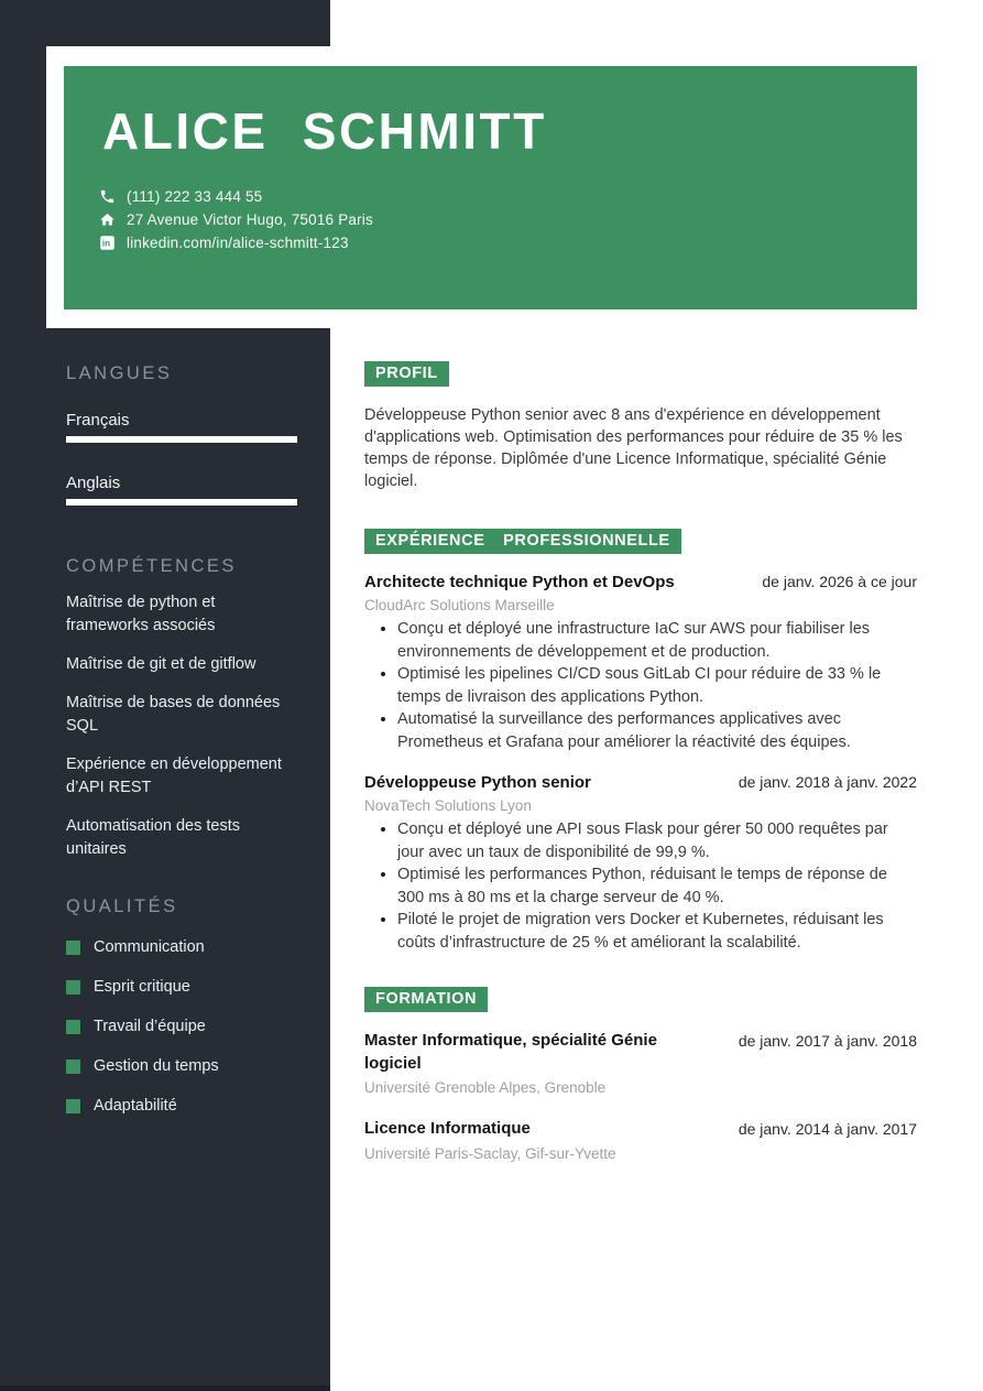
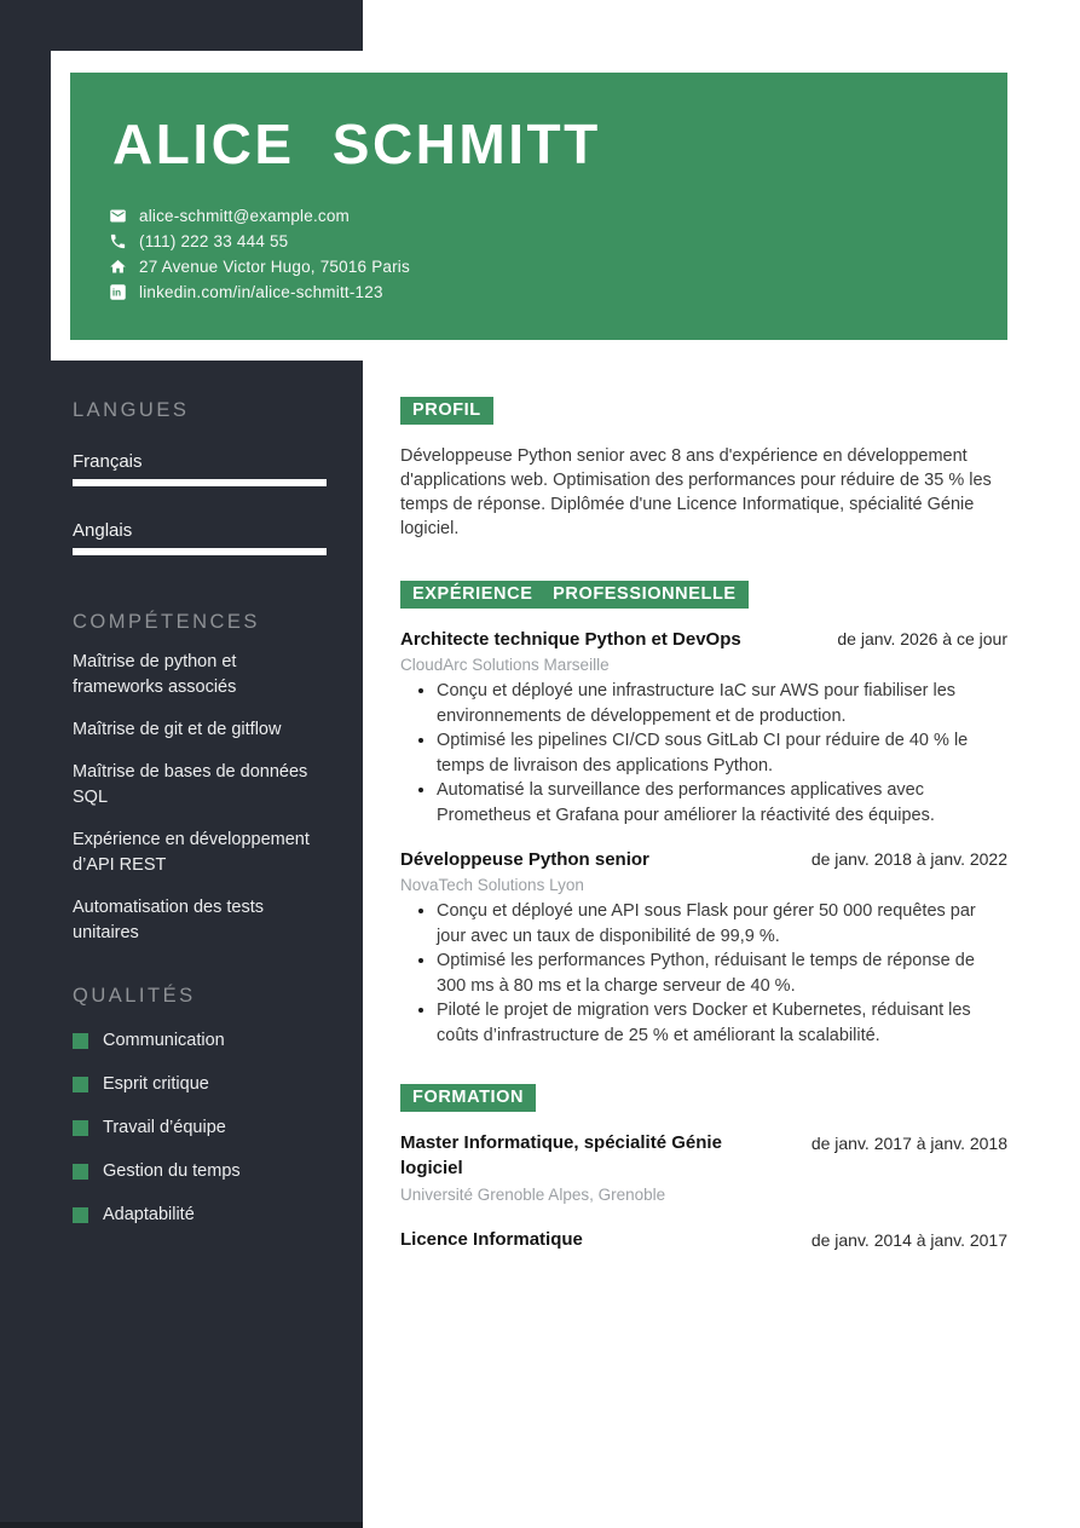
  ALICE SCHMITT
+ alice-schmitt@example.com
  (111) 222 33 444 55
  27 Avenue Victor Hugo, 75016 Paris
  in
  linkedin.com/in/alice-schmitt-123
  LANGUES
  Français
  Anglais
  COMPÉTENCES
  Maîtrise de python et frameworks associés
  Maîtrise de git et de gitflow
  Maîtrise de bases de données SQL
  Expérience en développement d’API REST
  Automatisation des tests unitaires
  QUALITÉS
  Communication
  Esprit critique
  Travail d’équipe
  Gestion du temps
  Adaptabilité
  PROFIL
  Développeuse Python senior avec 8 ans d'expérience en développement d'applications web. Optimisation des performances pour réduire de 35 % les temps de réponse. Diplômée d'une Licence Informatique, spécialité Génie logiciel.
  EXPÉRIENCE PROFESSIONNELLE
  Architecte technique Python et DevOps
  de janv. 2026 à ce jour
  CloudArc Solutions Marseille
  Conçu et déployé une infrastructure IaC sur AWS pour fiabiliser les environnements de développement et de production.
- Optimisé les pipelines CI/CD sous GitLab CI pour réduire de 33 % le temps de livraison des applications Python.
+ Optimisé les pipelines CI/CD sous GitLab CI pour réduire de 40 % le temps de livraison des applications Python.
  Automatisé la surveillance des performances applicatives avec Prometheus et Grafana pour améliorer la réactivité des équipes.
  Développeuse Python senior
  de janv. 2018 à janv. 2022
  NovaTech Solutions Lyon
  Conçu et déployé une API sous Flask pour gérer 50 000 requêtes par jour avec un taux de disponibilité de 99,9 %.
  Optimisé les performances Python, réduisant le temps de réponse de 300 ms à 80 ms et la charge serveur de 40 %.
  Piloté le projet de migration vers Docker et Kubernetes, réduisant les coûts d’infrastructure de 25 % et améliorant la scalabilité.
  FORMATION
  Master Informatique, spécialité Génie logiciel
  Université Grenoble Alpes, Grenoble
  de janv. 2017 à janv. 2018
  Licence Informatique
- Université Paris-Saclay, Gif-sur-Yvette
  de janv. 2014 à janv. 2017
